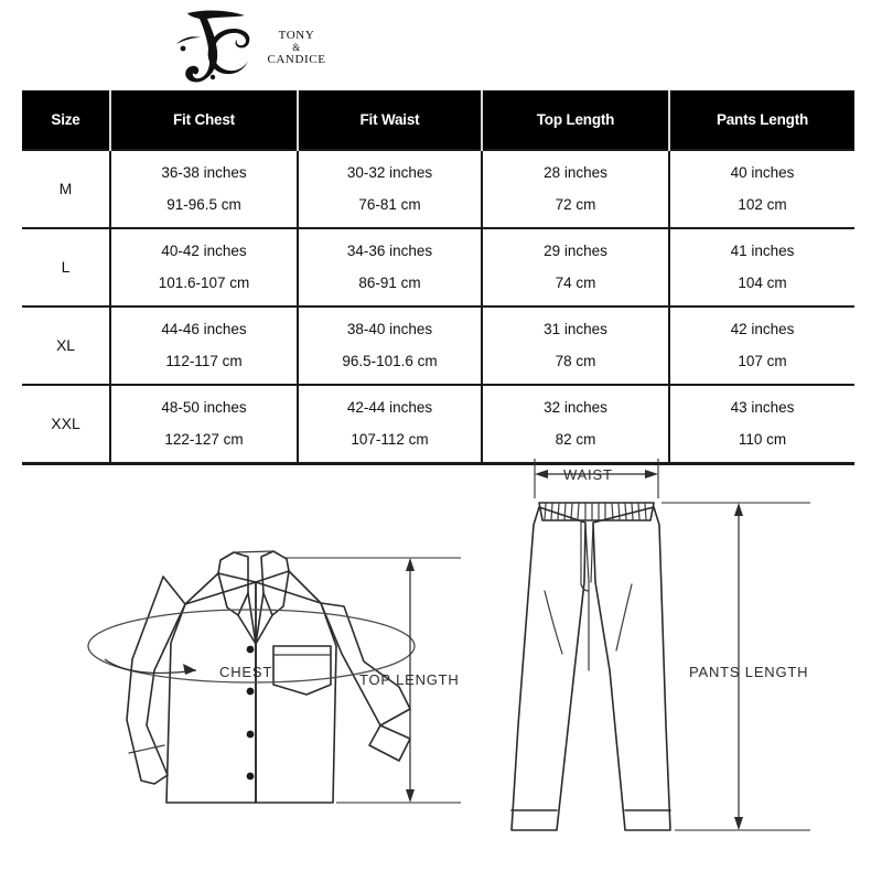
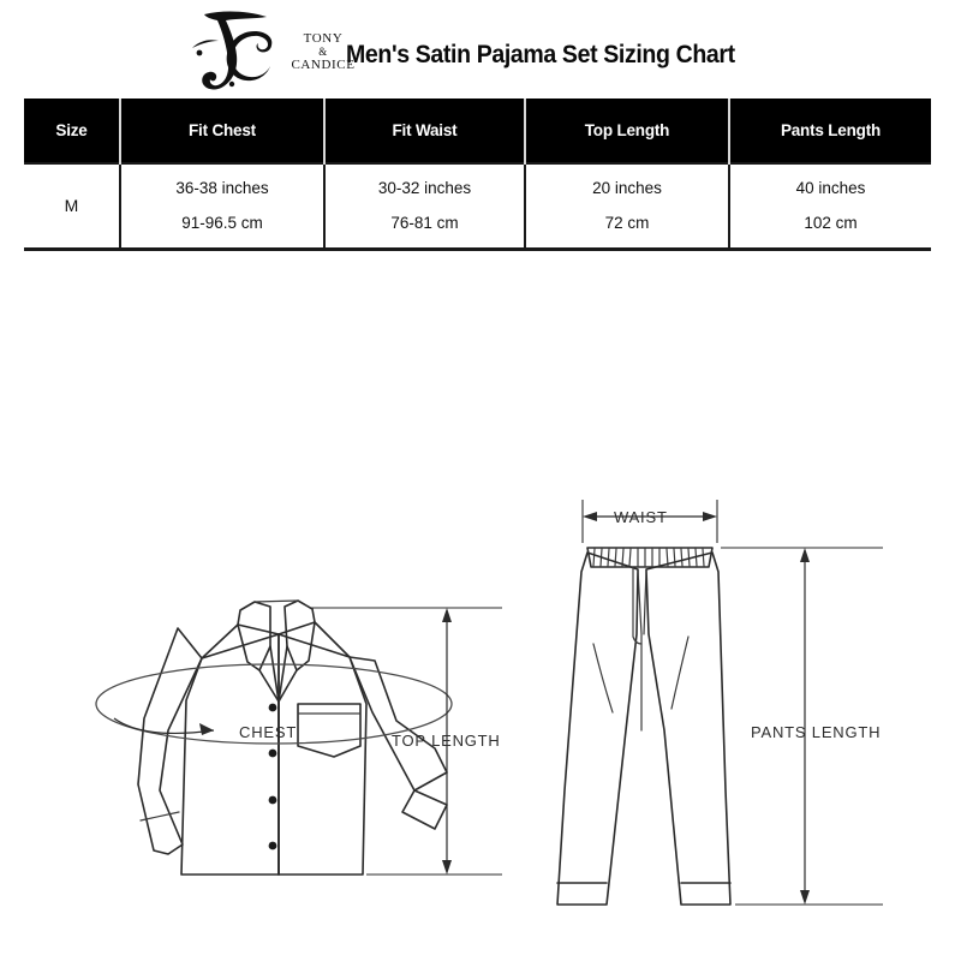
  TONY
  &
  CANDICE
+ Men's Satin Pajama Set Sizing Chart
  Size	Fit Chest	Fit Waist	Top Length	Pants Length
- M	36-38 inches 91-96.5 cm	30-32 inches 76-81 cm	28 inches 72 cm	40 inches 102 cm
+ M	36-38 inches 91-96.5 cm	30-32 inches 76-81 cm	20 inches 72 cm	40 inches 102 cm
- L	40-42 inches 101.6-107 cm	34-36 inches 86-91 cm	29 inches 74 cm	41 inches 104 cm
- XL	44-46 inches 112-117 cm	38-40 inches 96.5-101.6 cm	31 inches 78 cm	42 inches 107 cm
- XXL	48-50 inches 122-127 cm	42-44 inches 107-112 cm	32 inches 82 cm	43 inches 110 cm
  CHEST
  TOP LENGTH
  WAIST
  PANTS LENGTH
